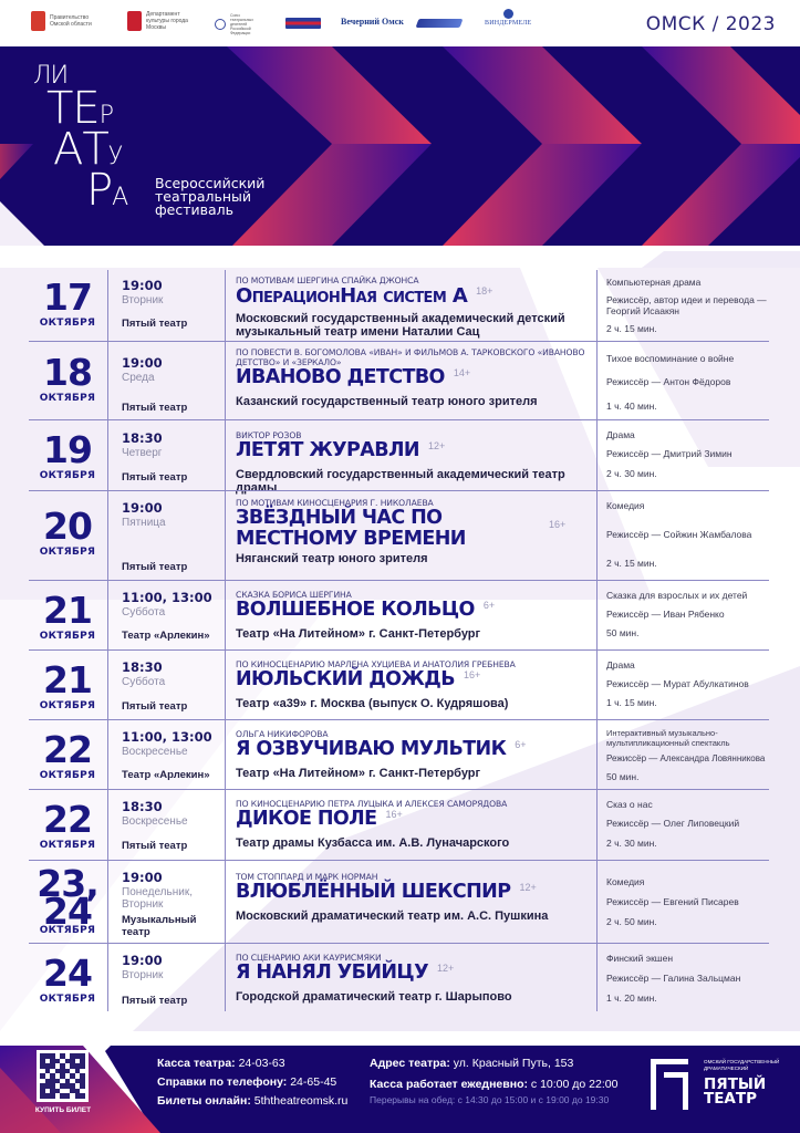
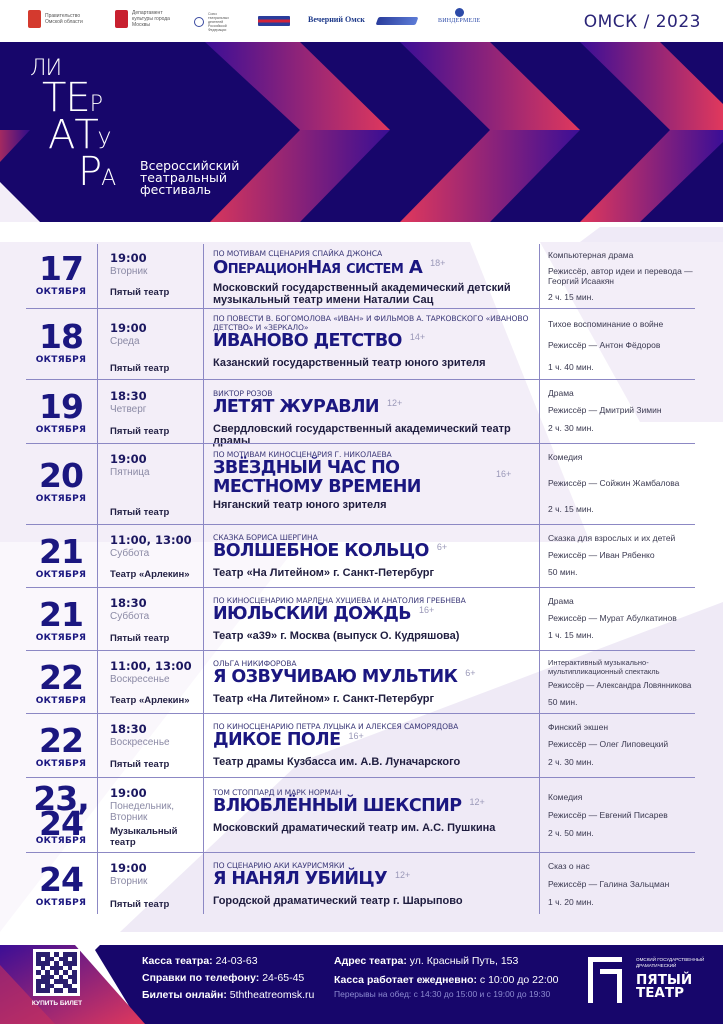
  Вечерний Омск
  ОМСК / 2023
  ЛИ
  ТЕР
  АТУ
  РА
  Всероссийский
  театральный
  фестиваль
  17
  ОКТЯБРЯ
  19:00
  Вторник
  Пятый театр
- ПО МОТИВАМ ШЕРГИНА СПАЙКА ДЖОНСА
+ ПО МОТИВАМ СЦЕНАРИЯ СПАЙКА ДЖОНСА
  ОперационНая систем А 18+
  Московский государственный академический детский музыкальный театр имени Наталии Сац
  Компьютерная драма
  Режиссёр, автор идеи и перевода — Георгий Исаакян
  2 ч. 15 мин.
  18
  ОКТЯБРЯ
  19:00
  Среда
  Пятый театр
  ПО ПОВЕСТИ В. БОГОМОЛОВА «ИВАН» И ФИЛЬМОВ А. ТАРКОВСКОГО «ИВАНОВО ДЕТСТВО» И «ЗЕРКАЛО»
  ИВАНОВО ДЕТСТВО 14+
  Казанский государственный театр юного зрителя
  Тихое воспоминание о войне
  Режиссёр — Антон Фёдоров
  1 ч. 40 мин.
  19
  ОКТЯБРЯ
  18:30
  Четверг
  Пятый театр
  ВИКТОР РОЗОВ
  ЛЕТЯТ ЖУРАВЛИ 12+
  Свердловский государственный академический театр драмы
  Драма
  Режиссёр — Дмитрий Зимин
  2 ч. 30 мин.
  20
  ОКТЯБРЯ
  19:00
  Пятница
  Пятый театр
  ПО МОТИВАМ КИНОСЦЕНАРИЯ Г. НИКОЛАЕВА
  ЗВЁЗДНЫЙ ЧАС ПО МЕСТНОМУ ВРЕМЕНИ16+
  Няганский театр юного зрителя
  Комедия
  Режиссёр — Сойжин Жамбалова
  2 ч. 15 мин.
  21
  ОКТЯБРЯ
  11:00, 13:00
  Суббота
  Театр «Арлекин»
  СКАЗКА БОРИСА ШЕРГИНА
  ВОЛШЕБНОЕ КОЛЬЦО 6+
  Театр «На Литейном» г. Санкт-Петербург
  Сказка для взрослых и их детей
  Режиссёр — Иван Рябенко
  50 мин.
  21
  ОКТЯБРЯ
  18:30
  Суббота
  Пятый театр
  ПО КИНОСЦЕНАРИЮ МАРЛЕНА ХУЦИЕВА И АНАТОЛИЯ ГРЕБНЕВА
  ИЮЛЬСКИЙ ДОЖДЬ 16+
  Театр «а39» г. Москва (выпуск О. Кудряшова)
  Драма
  Режиссёр — Мурат Абулкатинов
  1 ч. 15 мин.
  22
  ОКТЯБРЯ
  11:00, 13:00
  Воскресенье
  Театр «Арлекин»
  ОЛЬГА НИКИФОРОВА
  Я ОЗВУЧИВАЮ МУЛЬТИК 6+
  Театр «На Литейном» г. Санкт-Петербург
  Интерактивный музыкально-мультипликационный спектакль
  Режиссёр — Александра Ловянникова
  50 мин.
  22
  ОКТЯБРЯ
  18:30
  Воскресенье
  Пятый театр
  ПО КИНОСЦЕНАРИЮ ПЕТРА ЛУЦЫКА И АЛЕКСЕЯ САМОРЯДОВА
  ДИКОЕ ПОЛЕ 16+
  Театр драмы Кузбасса им. А.В. Луначарского
- Сказ о нас
+ Финский экшен
  Режиссёр — Олег Липовецкий
  2 ч. 30 мин.
  23, 24
  ОКТЯБРЯ
  19:00
  Понедельник, Вторник
  Музыкальный театр
  ТОМ СТОППАРД И МАРК НОРМАН
  ВЛЮБЛЁННЫЙ ШЕКСПИР 12+
  Московский драматический театр им. А.С. Пушкина
  Комедия
  Режиссёр — Евгений Писарев
  2 ч. 50 мин.
  24
  ОКТЯБРЯ
  19:00
  Вторник
  Пятый театр
  ПО СЦЕНАРИЮ АКИ КАУРИСМЯКИ
  Я НАНЯЛ УБИЙЦУ 12+
  Городской драматический театр г. Шарыпово
- Финский экшен
+ Сказ о нас
  Режиссёр — Галина Зальцман
  1 ч. 20 мин.
  Касса театра: 24-03-63
  Справки по телефону: 24-65-45
  Билеты онлайн: 5ththeatreomsk.ru
  Адрес театра: ул. Красный Путь, 153
  Касса работает ежедневно: с 10:00 до 22:00
  Перерывы на обед: с 14:30 до 15:00 и с 19:00 до 19:30
  ПЯТЫЙ
  ТЕАТР
